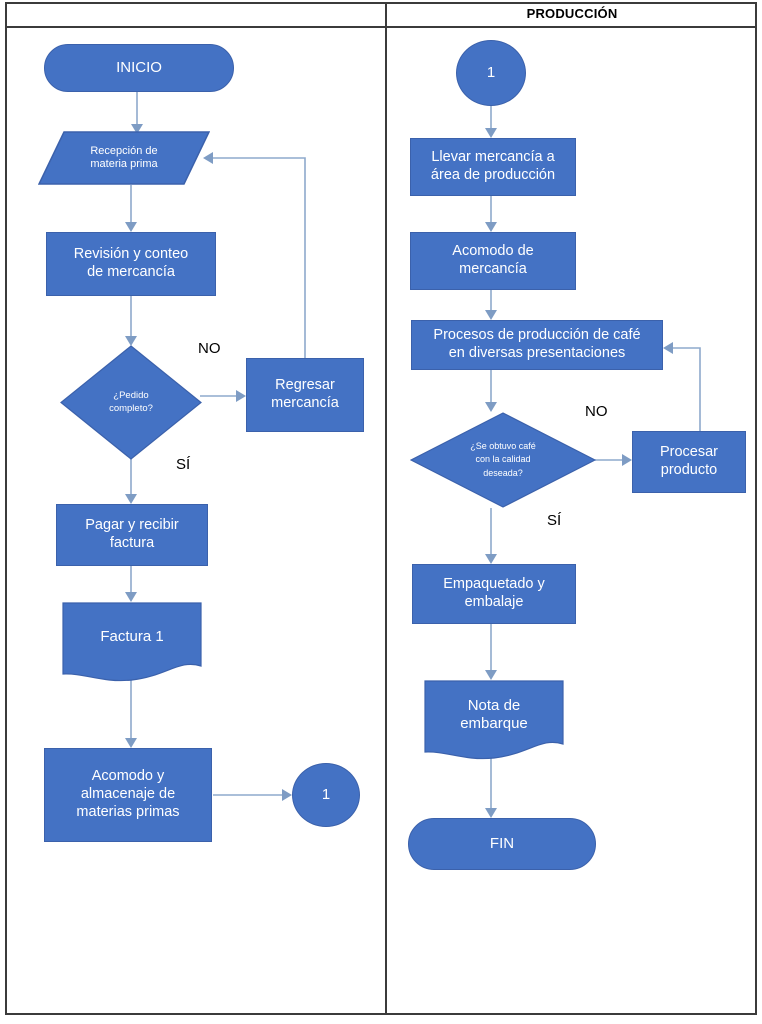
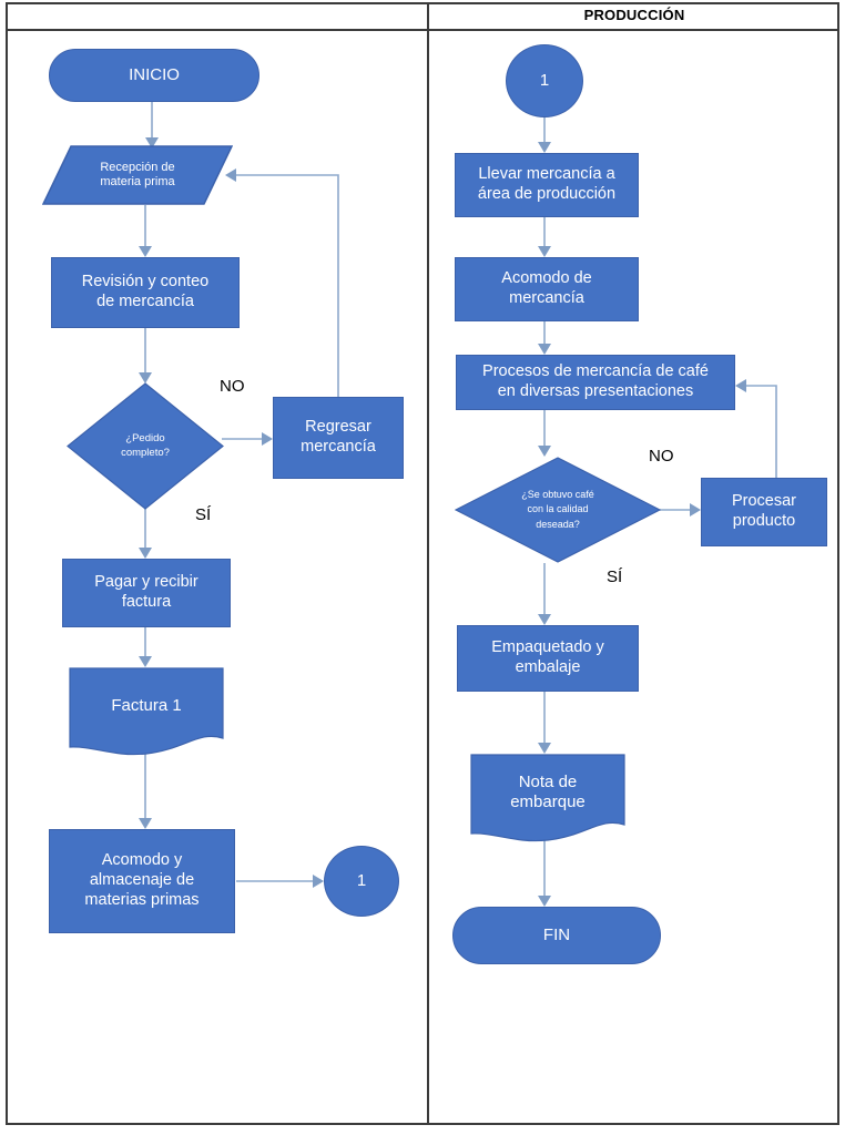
  PRODUCCIÓN
  INICIO
  Recepción de
  materia prima
  Revisión y conteo
  de mercancía
  ¿Pedido
  completo?
  NO
  SÍ
  Regresar
  mercancía
  Pagar y recibir
  factura
  Factura 1
  Acomodo y
  almacenaje de
  materias primas
  1
  1
  Llevar mercancía a
  área de producción
  Acomodo de
  mercancía
- Procesos de producción de café
+ Procesos de mercancía de café
  en diversas presentaciones
  ¿Se obtuvo café
  con la calidad
  deseada?
  NO
  SÍ
  Procesar
  producto
  Empaquetado y
  embalaje
  Nota de
  embarque
  FIN
